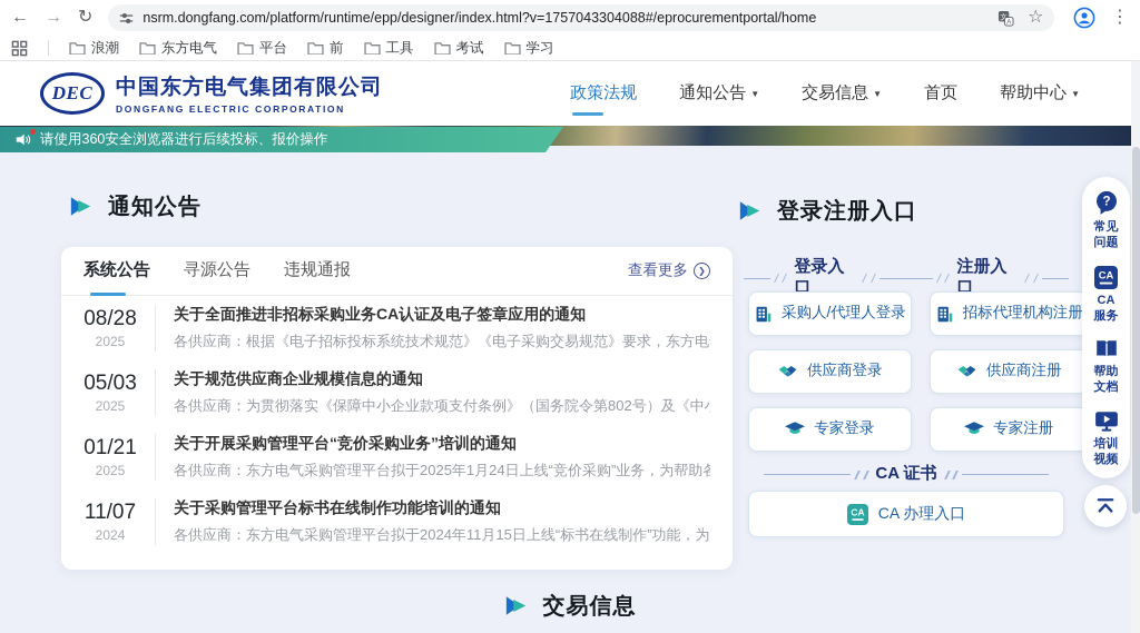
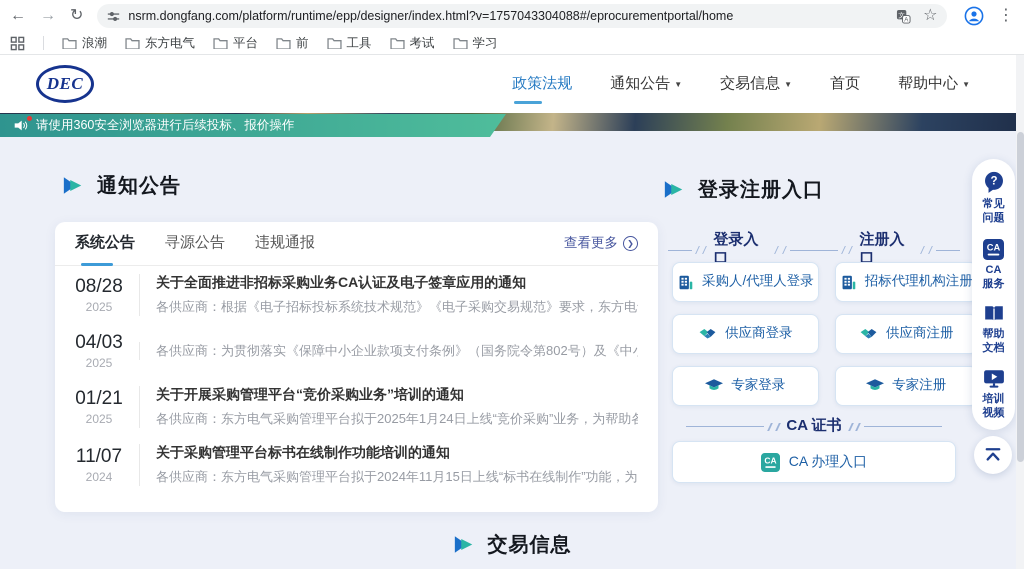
  ←
  →
  ↻
  nsrm.dongfang.com/platform/runtime/epp/designer/index.html?v=1757043304088#/eprocurementportal/home
  ☆
  ⋮
  浪潮
  东方电气
  平台
  前
  工具
  考试
  学习
  DEC
- 中国东方电气集团有限公司
- DONGFANG ELECTRIC CORPORATION
  政策法规
  通知公告
  ▼
  交易信息
  ▼
  首页
  帮助中心
  ▼
  请使用360安全浏览器进行后续投标、报价操作
  通知公告
  系统公告
  寻源公告
  违规通报
  查看更多
  ❯
  08/28
  2025
  关于全面推进非招标采购业务CA认证及电子签章应用的通知
  各供应商：根据《电子招标投标系统技术规范》《电子采购交易规范》要求，东方电
- 05/03
+ 04/03
  2025
- 关于规范供应商企业规模信息的通知
  各供应商：为贯彻落实《保障中小企业款项支付条例》（国务院令第802号）及《中
  01/21
  2025
  关于开展采购管理平台“竞价采购业务”培训的通知
  各供应商：东方电气采购管理平台拟于2025年1月24日上线“竞价采购”业务，为帮助各
  11/07
  2024
  关于采购管理平台标书在线制作功能培训的通知
  各供应商：东方电气采购管理平台拟于2024年11月15日上线“标书在线制作”功能，为
  登录注册入口
  登录入口
  注册入口
  采购人/代理人登录
  招标代理机构注册
  供应商登录
  供应商注册
  专家登录
  专家注册
  CA 证书
  CA
  CA 办理入口
  ?
  常见问题
  CA
  CA服务
  帮助文档
  培训视频
  交易信息
